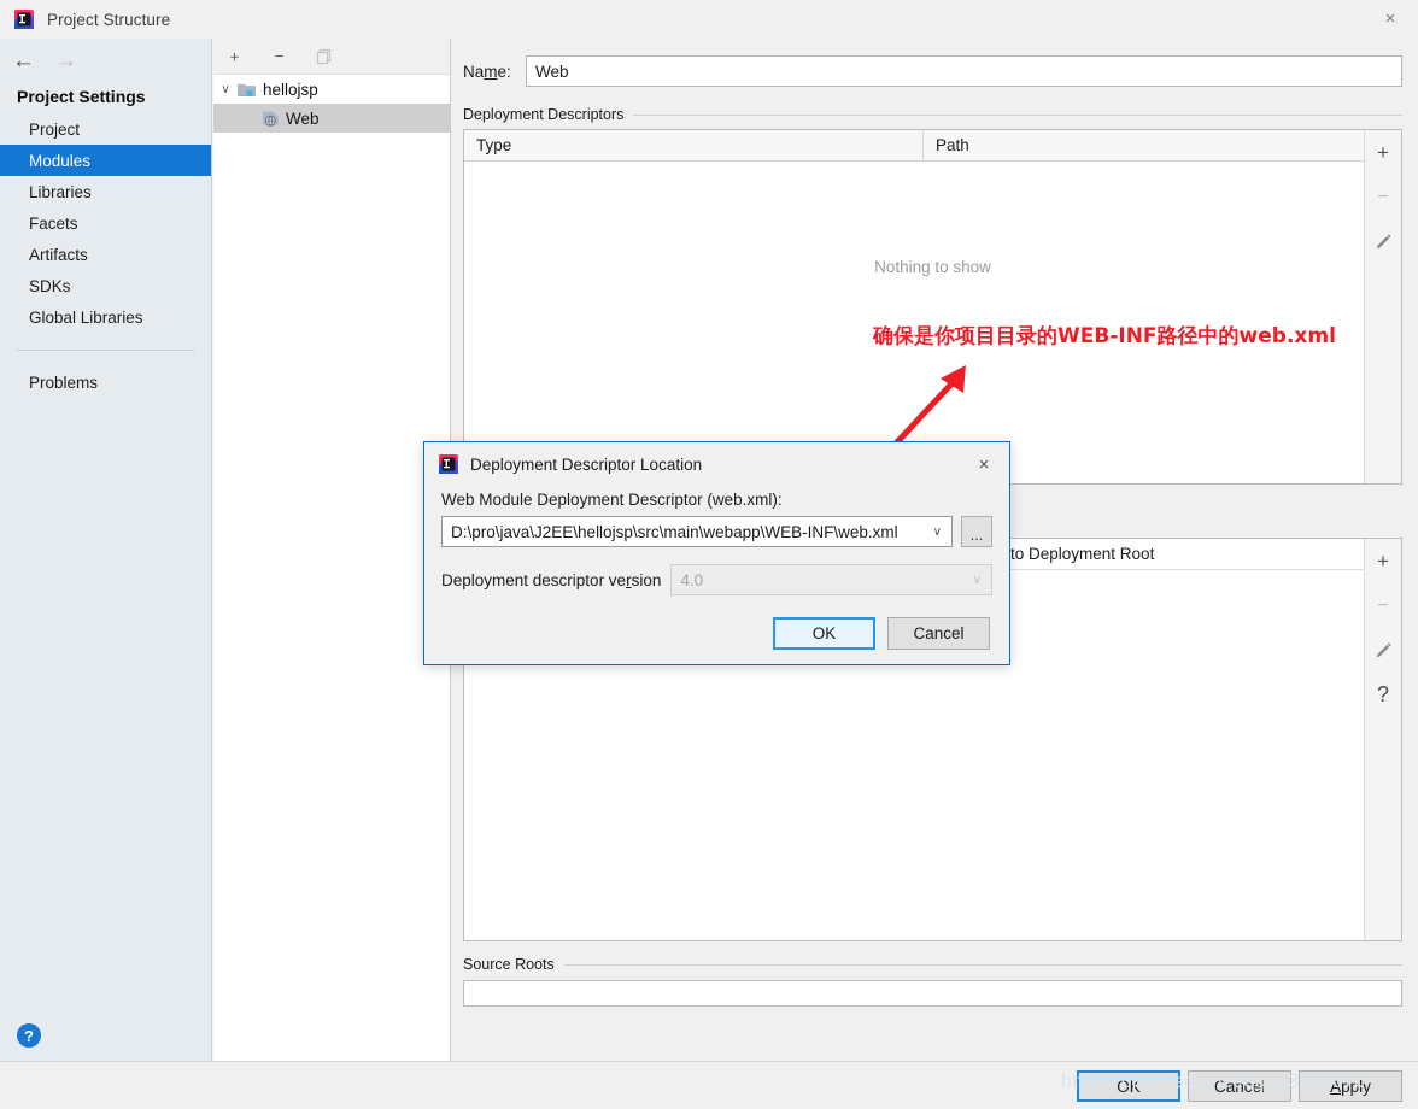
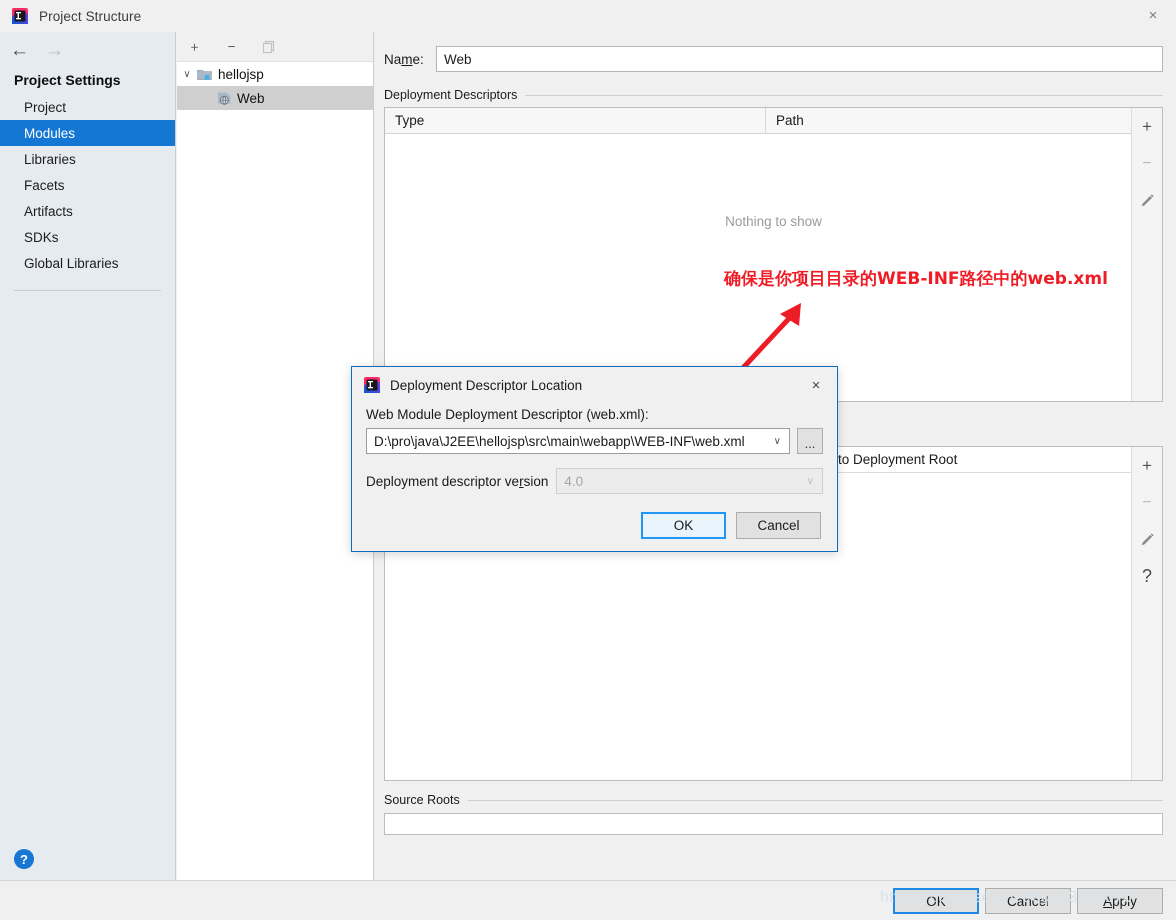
  Project Structure
  ×
  ←
  →
  Project Settings
  Project
  Modules
  Libraries
  Facets
  Artifacts
  SDKs
  Global Libraries
- Problems
  ?
  ＋
  −
  ∨
  hellojsp
  Web
  Name:
  Web
  Deployment Descriptors
  Type
  Path
  Nothing to show
  ＋
  −
  to Deployment Root
  ＋
  −
  ?
  Source Roots
  确保是你项目目录的WEB-INF路径中的web.xml
  Deployment Descriptor Location
  ×
  Web Module Deployment Descriptor (web.xml):
  D:\pro\java\J2EE\hellojsp\src\main\webapp\WEB-INF\web.xml
  ∨
  ...
  Deployment descriptor version
  4.0
  ∨
  OK
  Cancel
  OK
  Cancel
  Apply
  https://blog.csdn.net/qq_43936670
